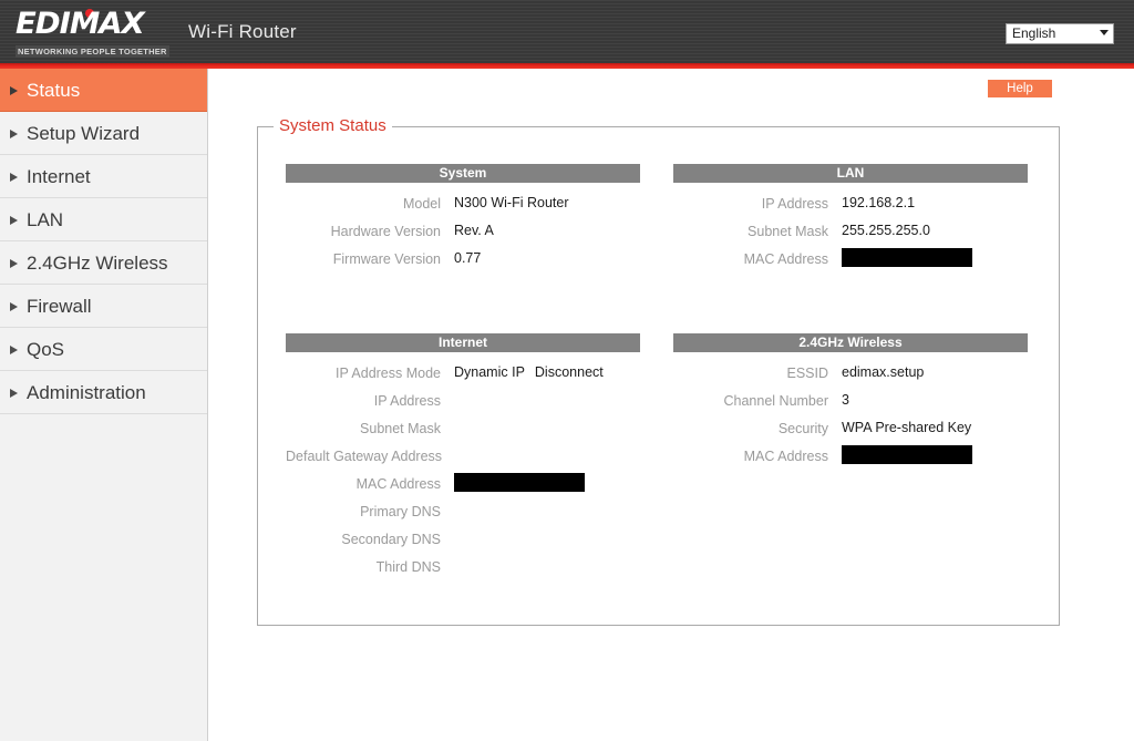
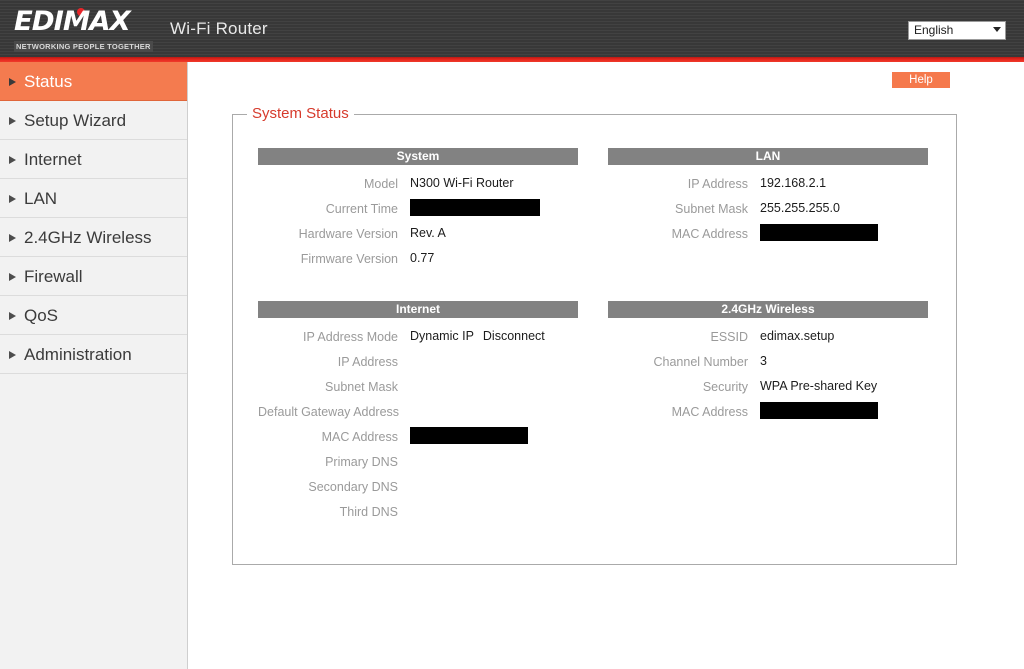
  EDIMAX
  NETWORKING PEOPLE TOGETHER
  Wi-Fi Router
  English
  Status
  Setup Wizard
  Internet
  LAN
  2.4GHz Wireless
  Firewall
  QoS
  Administration
  Help
  System Status
  System
  Model
  N300 Wi-Fi Router
+ Current Time
  Hardware Version
  Rev. A
  Firmware Version
  0.77
  LAN
  IP Address
  192.168.2.1
  Subnet Mask
  255.255.255.0
  MAC Address
  Internet
  IP Address Mode
  Dynamic IP Disconnect
  IP Address
  Subnet Mask
  Default Gateway Address
  MAC Address
  Primary DNS
  Secondary DNS
  Third DNS
  2.4GHz Wireless
  ESSID
  edimax.setup
  Channel Number
  3
  Security
  WPA Pre-shared Key
  MAC Address
